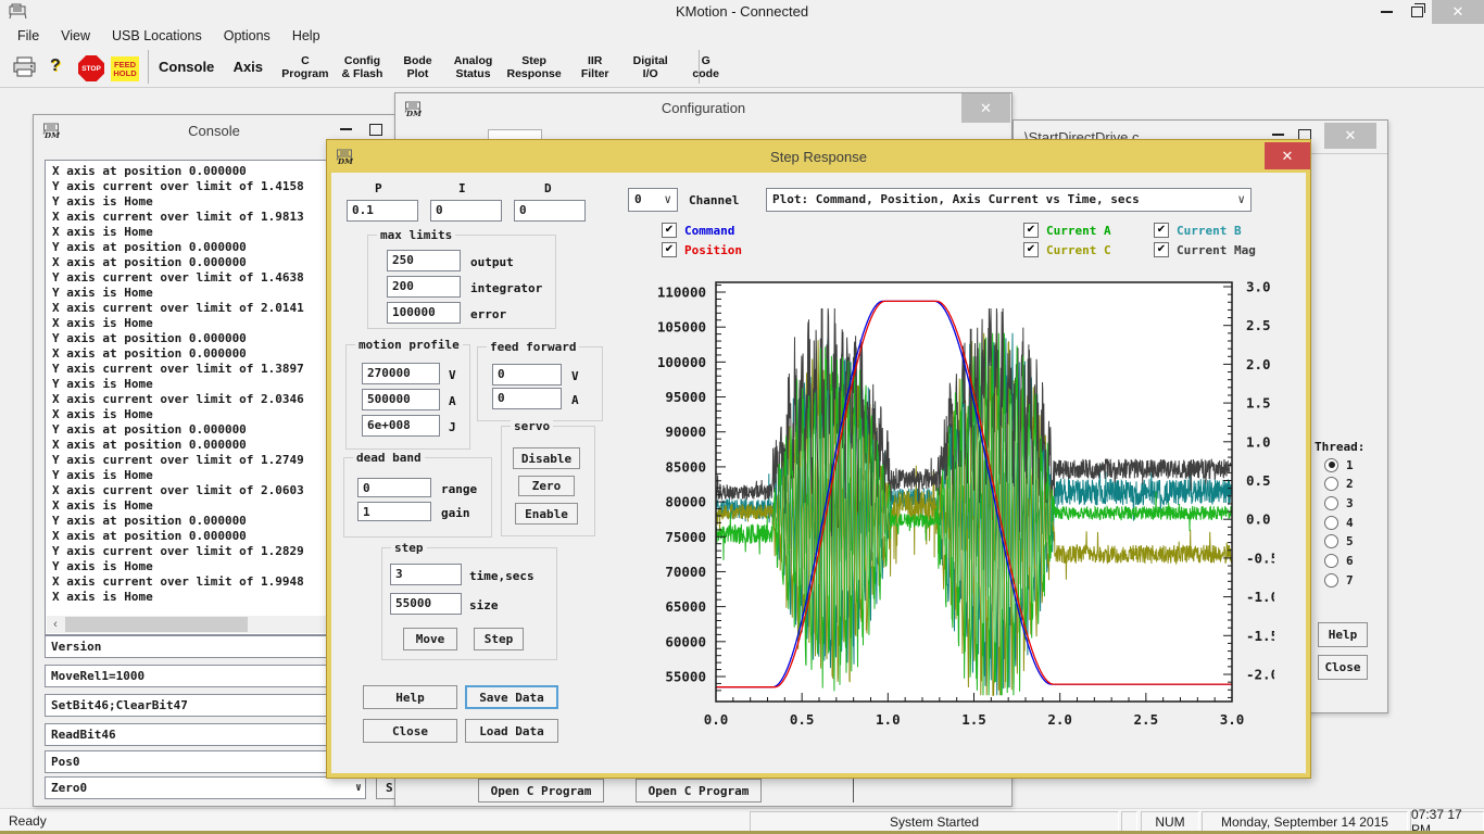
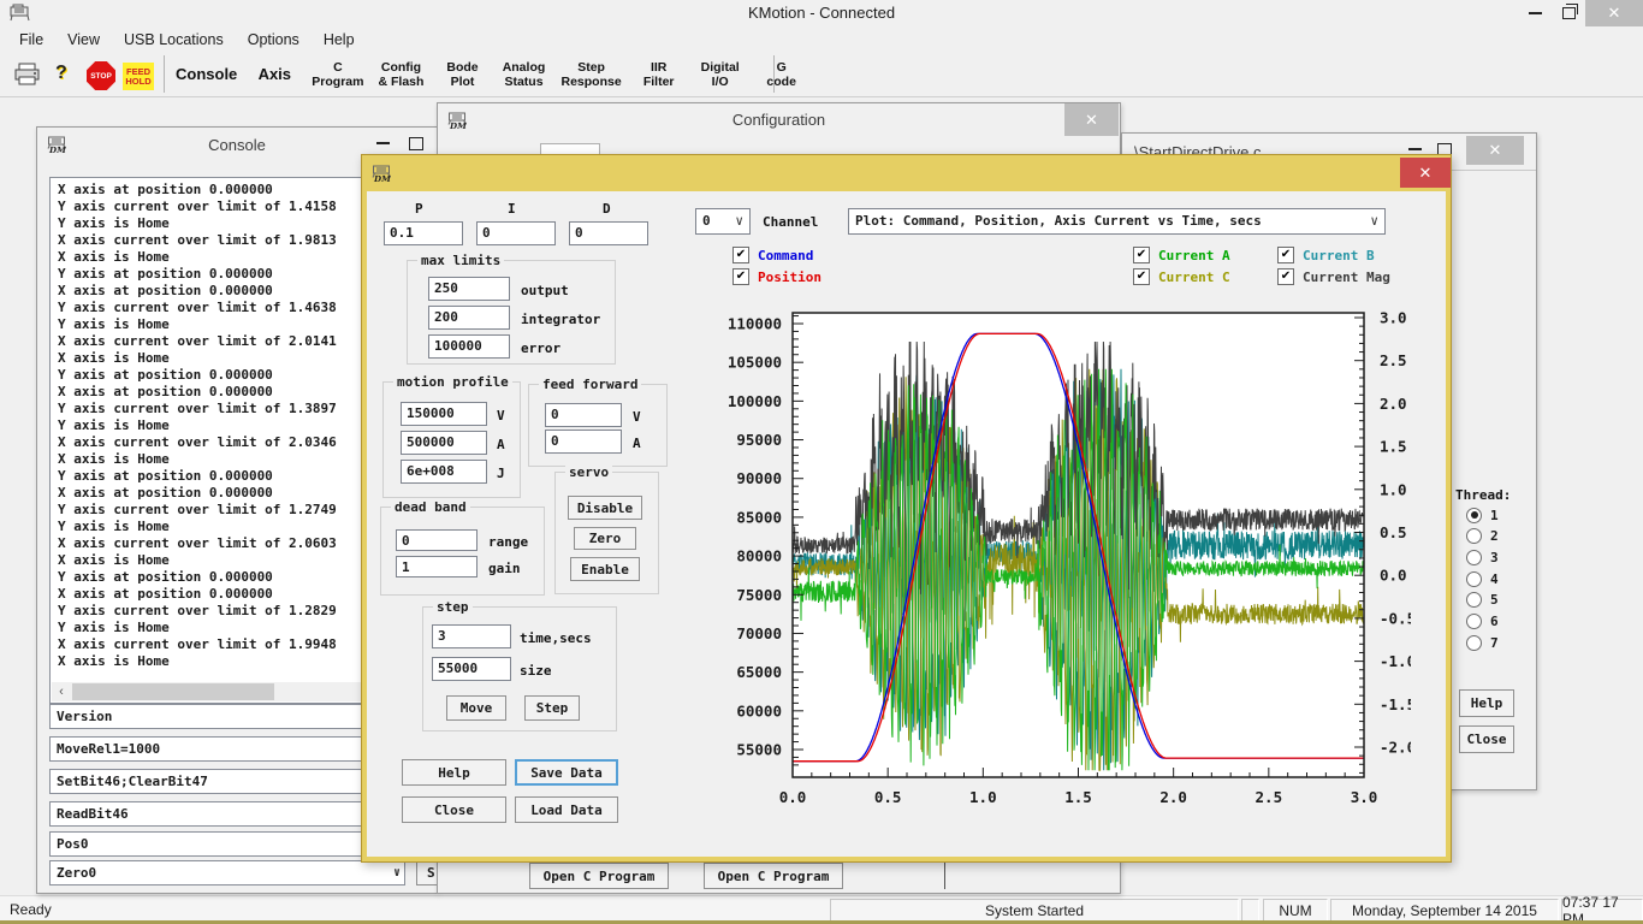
  KMotion - Connected
  ✕
  File
  View
  USB Locations
  Options
  Help
  ?
  FEED
  HOLD
  Console
  Axis
  C
  Program
  Config
  & Flash
  Bode
  Plot
  Analog
  Status
  Step
  Response
  IIR
  Filter
  Digital
  I/O
  G
  code
  DM
  Console
  X axis at position 0.000000
  Y axis current over limit of 1.4158
  Y axis is Home
  X axis current over limit of 1.9813
  X axis is Home
  Y axis at position 0.000000
  X axis at position 0.000000
  Y axis current over limit of 1.4638
  Y axis is Home
  X axis current over limit of 2.0141
  X axis is Home
  Y axis at position 0.000000
  X axis at position 0.000000
  Y axis current over limit of 1.3897
  Y axis is Home
  X axis current over limit of 2.0346
  X axis is Home
  Y axis at position 0.000000
  X axis at position 0.000000
  Y axis current over limit of 1.2749
  Y axis is Home
  X axis current over limit of 2.0603
  X axis is Home
  Y axis at position 0.000000
  X axis at position 0.000000
  Y axis current over limit of 1.2829
  Y axis is Home
  X axis current over limit of 1.9948
  X axis is Home
  ‹
  Version
  MoveRel1=1000
  SetBit46;ClearBit47
  ReadBit46
  Pos0
  Zero0
  ∨
  S
  DM
  Configuration
  ✕
  Open C Program
  Open C Program
  \StartDirectDrive.c
  ✕
  Thread:
  1
  2
  3
  4
  5
  6
  7
  Help
  Close
  DM
- Step Response
  ✕
  P
  I
  D
  0.1
  0
  0
  0
  ∨
  Channel
  Plot: Command, Position, Axis Current vs Time, secs
  ∨
  ✔
  Command
  ✔
  Position
  ✔
  Current A
  ✔
  Current B
  ✔
  Current C
  ✔
  Current Mag
  max limits
  250
  output
  200
  integrator
  100000
  error
  motion profile
- 270000
+ 150000
  V
  500000
  A
  6e+008
  J
  feed forward
  0
  V
  0
  A
  servo
  Disable
  Zero
  Enable
  dead band
  0
  range
  1
  gain
  step
  3
  time,secs
  55000
  size
  Move
  Step
  Help
  Save Data
  Close
  Load Data
  0.0
  0.5
  1.0
  1.5
  2.0
  2.5
  3.0
  110000
  105000
  100000
  95000
  90000
  85000
  80000
  75000
  70000
  65000
  60000
  55000
  3.0
  2.5
  2.0
  1.5
  1.0
  0.5
  0.0
  -0.
  -1.
  -1.
  -2.
  Ready
  System Started
  NUM
  Monday, September 14 2015
  07:37 17 PM
